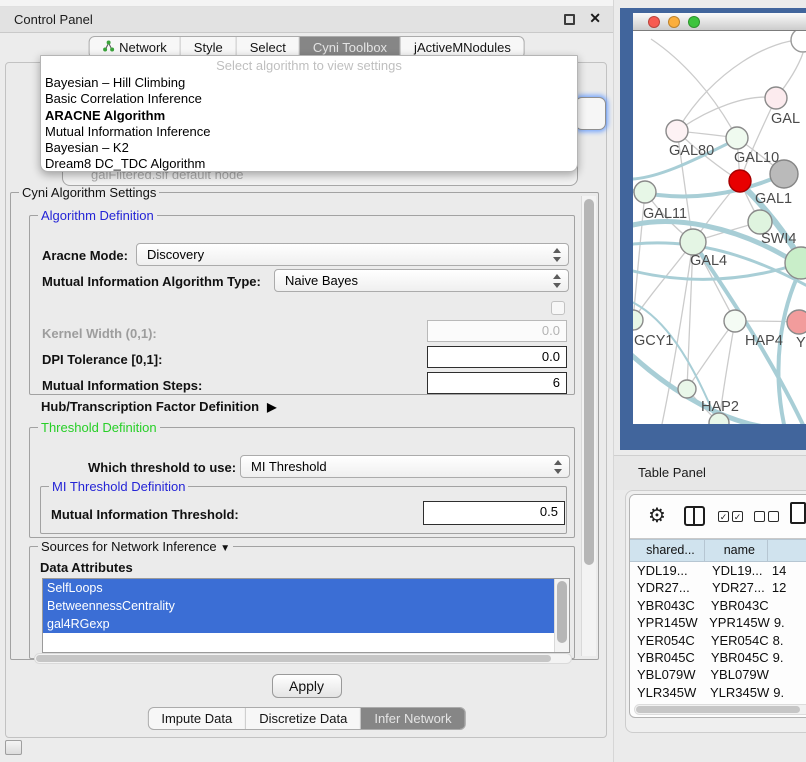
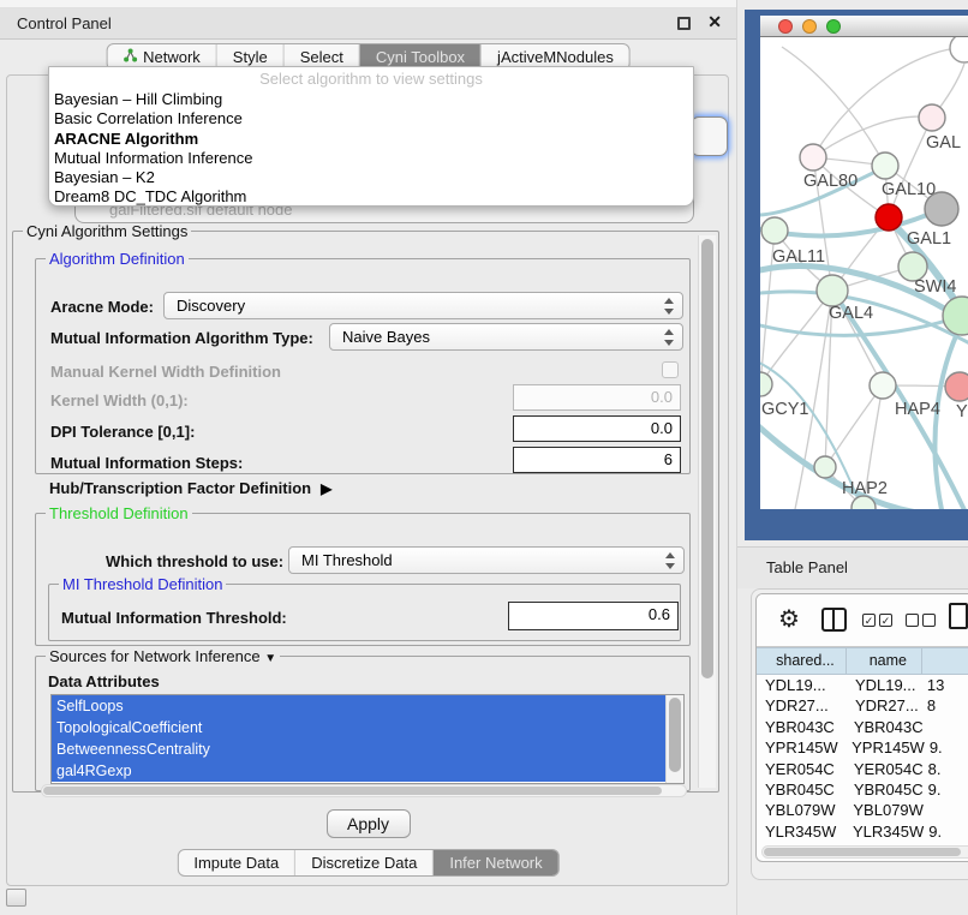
  Control Panel
  ✕
  Network
  Style
  Select
  Cyni Toolbox
  jActiveMNodules
  galFiltered.sif default node
  Select algorithm to view settings
  Bayesian – Hill Climbing
  Basic Correlation Inference
  ARACNE Algorithm
  Mutual Information Inference
  Bayesian – K2
  Dream8 DC_TDC Algorithm
  Cyni Algorithm Settings
  Algorithm Definition
  Aracne Mode:
  Discovery
  Mutual Information Algorithm Type:
  Naive Bayes
+ Manual Kernel Width Definition
  Kernel Width (0,1):
  0.0
  DPI Tolerance [0,1]:
  0.0
  Mutual Information Steps:
  6
  Hub/Transcription Factor Definition ▶
  Threshold Definition
  Which threshold to use:
  MI Threshold
  MI Threshold Definition
  Mutual Information Threshold:
- 0.5
+ 0.6
  Sources for Network Inference ▼
  Data Attributes
  SelfLoops
+ TopologicalCoefficient
  BetweennessCentrality
  gal4RGexp
  Apply
  Impute Data
  Discretize Data
  Infer Network
  GAL
  GAL80
  GAL10
  GAL1
  GAL11
  SWI4
  GAL4
  GCY1
  HAP4
  Y
  HAP2
  Table Panel
  ⚙
  ✓
  ✓
  shared...
  name
  YDL19...
  YDL19...
- 14
+ 13
  YDR27...
  YDR27...
- 12
+ 8
  YBR043C
  YBR043C
  YPR145W
  YPR145W
  9.
  YER054C
  YER054C
  8.
  YBR045C
  YBR045C
  9.
  YBL079W
  YBL079W
  YLR345W
  YLR345W
  9.
